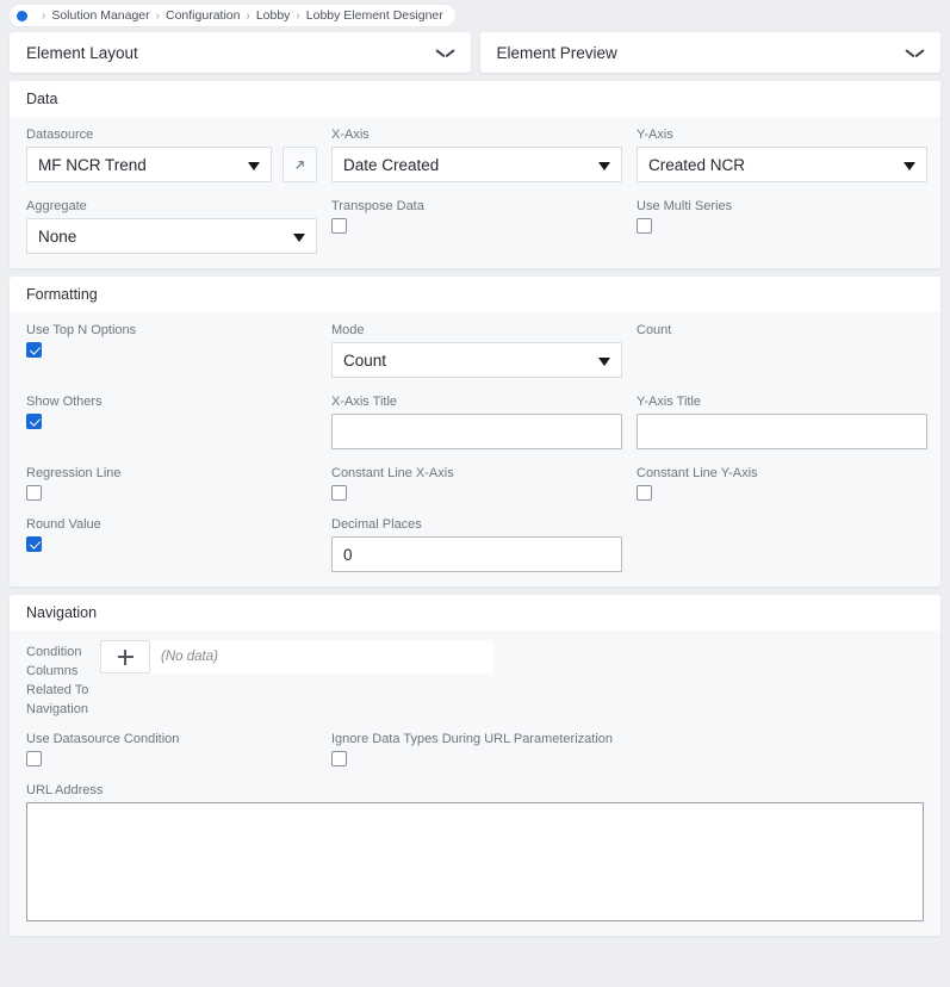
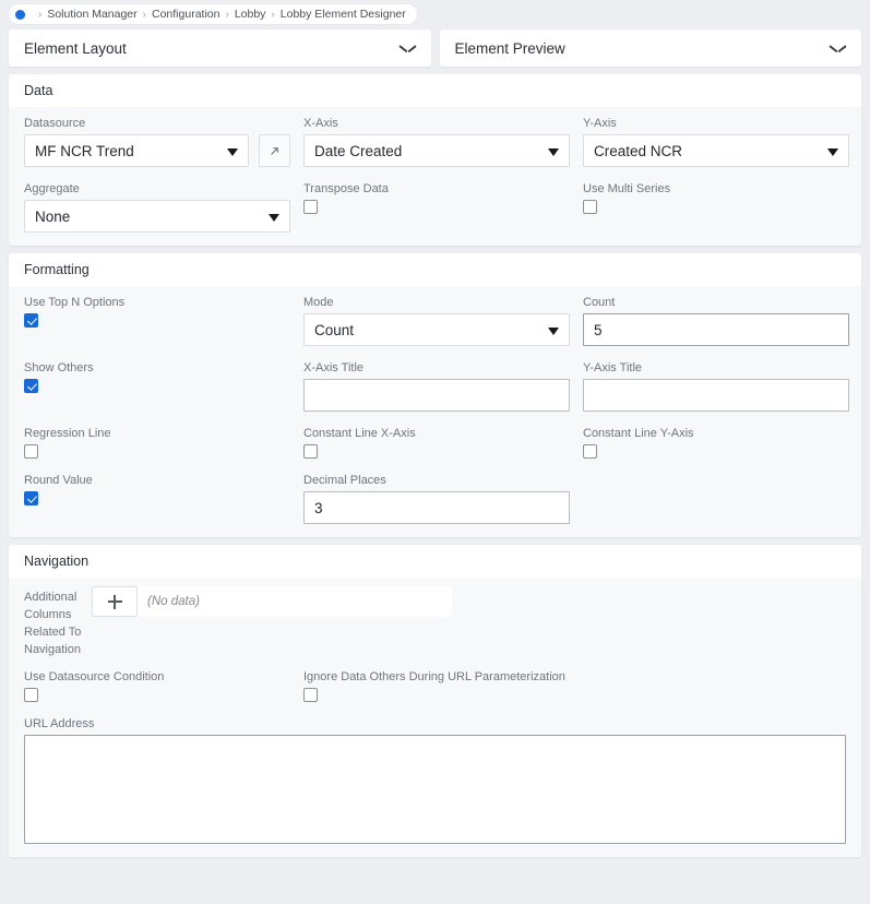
  ›
  Solution Manager
  ›
  Configuration
  ›
  Lobby
  ›
  Lobby Element Designer
  Element Layout
  Element Preview
  Data
  Datasource
  MF NCR Trend
  X-Axis
  Date Created
  Y-Axis
  Created NCR
  Aggregate
  None
  Transpose Data
  Use Multi Series
  Formatting
  Use Top N Options
  Mode
  Count
  Count
+ 5
  Show Others
  X-Axis Title
  Y-Axis Title
  Regression Line
  Constant Line X-Axis
  Constant Line Y-Axis
  Round Value
  Decimal Places
- 0
+ 3
  Navigation
- Condition Columns Related To Navigation
+ Additional Columns Related To Navigation
  (No data)
  Use Datasource Condition
- Ignore Data Types During URL Parameterization
+ Ignore Data Others During URL Parameterization
  URL Address
